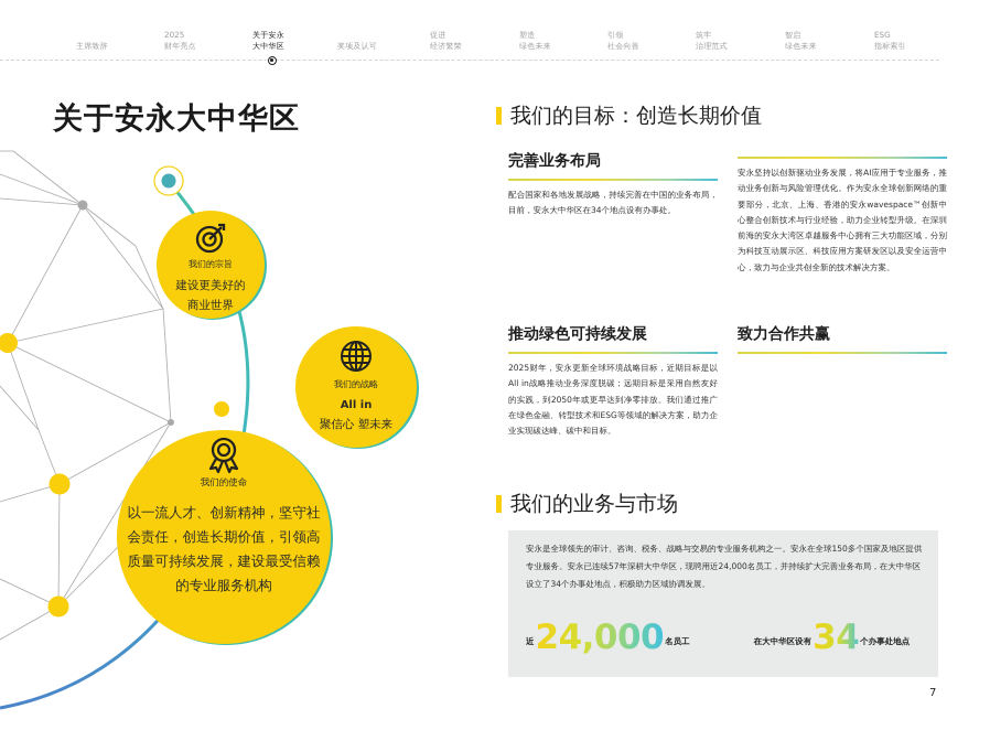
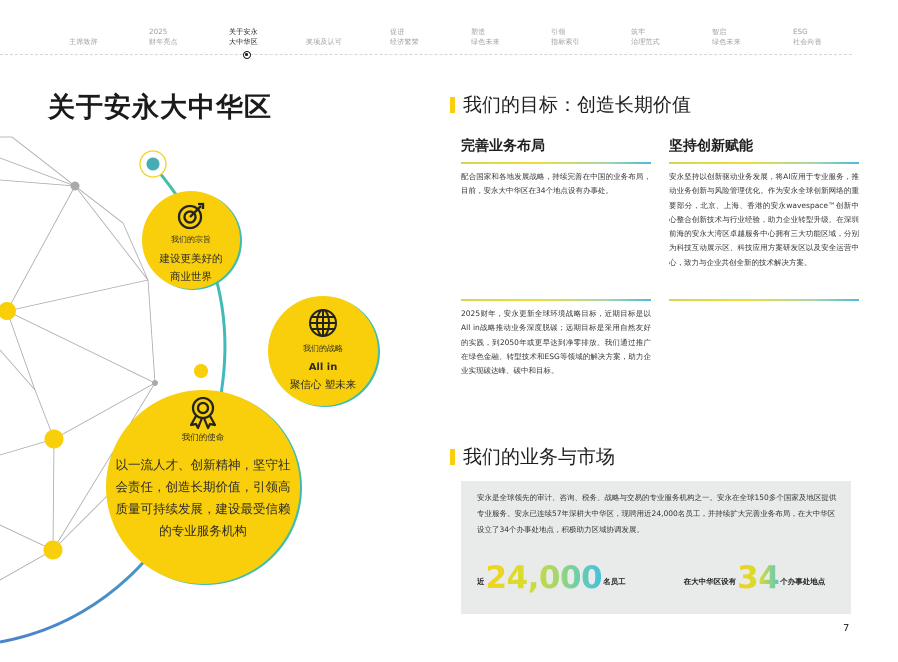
  主席致辞
  2025
  财年亮点
  关于安永
  大中华区
  奖项及认可
  促进
  经济繁荣
  塑造
  绿色未来
  引领
- 社会向善
+ 指标索引
  筑牢
  治理范式
  智启
  绿色未来
  ESG
- 指标索引
+ 社会向善
  关于安永大中华区
  我们的宗旨
  建设更美好的
  商业世界
  我们的战略
  All in
  聚信心 塑未来
  我们的使命
  以一流人才、创新精神，坚守社会责任，创造长期价值，引领高质量可持续发展，建设最受信赖的专业服务机构
  我们的目标：创造长期价值
  完善业务布局
  配合国家和各地发展战略，持续完善在中国的业务布局，目前，安永大中华区在34个地点设有办事处。
+ 坚持创新赋能
  安永坚持以创新驱动业务发展，将AI应用于专业服务，推动业务创新与风险管理优化。作为安永全球创新网络的重要部分，北京、上海、香港的安永wavespace™创新中心整合创新技术与行业经验，助力企业转型升级。在深圳前海的安永大湾区卓越服务中心拥有三大功能区域，分别为科技互动展示区、科技应用方案研发区以及安全运营中心，致力与企业共创全新的技术解决方案。
- 推动绿色可持续发展
  2025财年，安永更新全球环境战略目标，近期目标是以All in战略推动业务深度脱碳；远期目标是采用自然友好的实践，到2050年或更早达到净零排放。我们通过推广在绿色金融、转型技术和ESG等领域的解决方案，助力企业实现碳达峰、碳中和目标。
- 致力合作共赢
  我们的业务与市场
  安永是全球领先的审计、咨询、税务、战略与交易的专业服务机构之一。安永在全球150多个国家及地区提供专业服务。安永已连续57年深耕大中华区，现聘用近24,000名员工，并持续扩大完善业务布局，在大中华区设立了34个办事处地点，积极助力区域协调发展。
  近
  24,000
  名员工
  在大中华区设有
  34
  个办事处地点
  7
